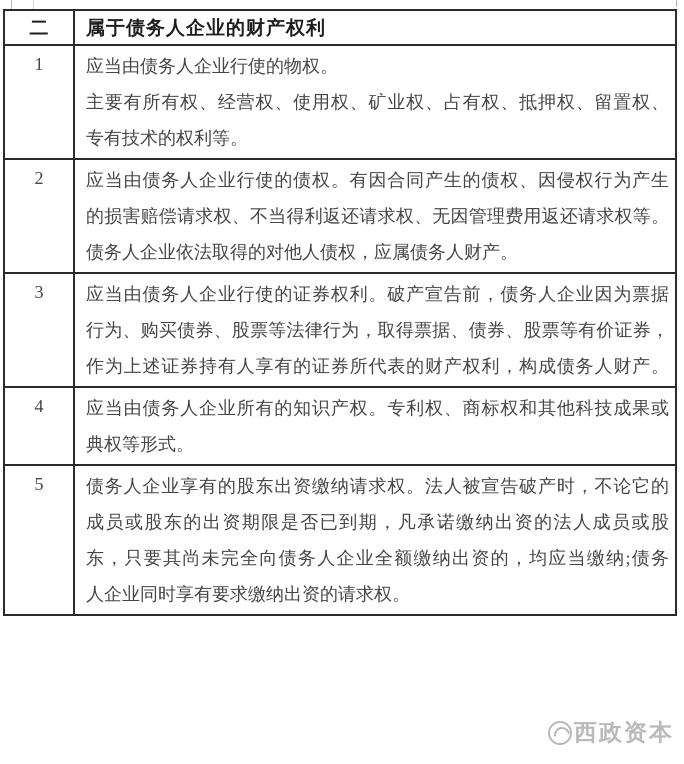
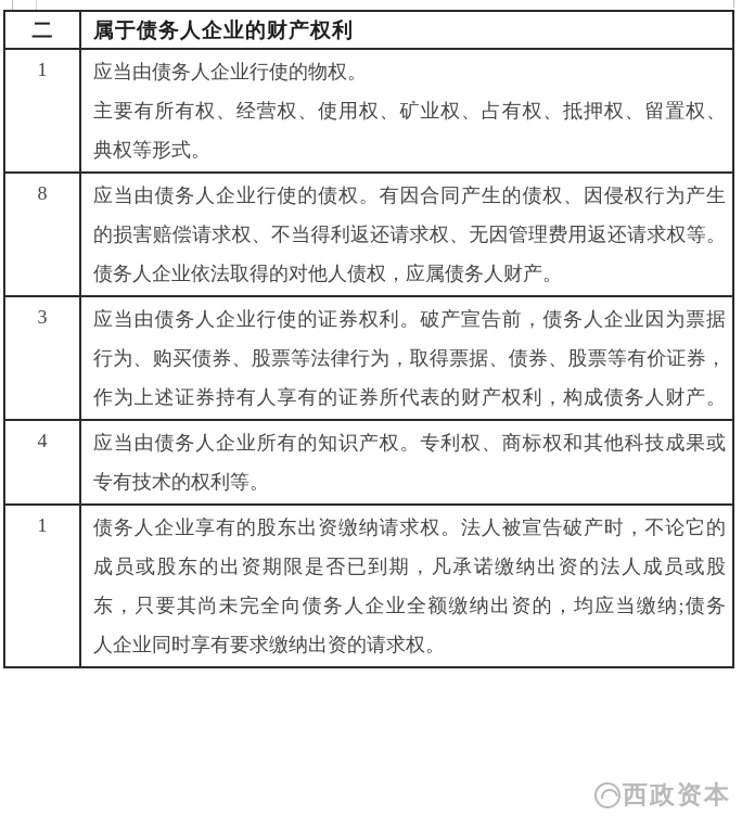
  二	属于债务人企业的财产权利
- 1	应当由债务人企业行使的物权。主要有所有权、经营权、使用权、矿业权、占有权、抵押权、留置权、专有技术的权利等。
+ 1	应当由债务人企业行使的物权。主要有所有权、经营权、使用权、矿业权、占有权、抵押权、留置权、典权等形式。
- 2	应当由债务人企业行使的债权。有因合同产生的债权、因侵权行为产生的损害赔偿请求权、不当得利返还请求权、无因管理费用返还请求权等。债务人企业依法取得的对他人债权，应属债务人财产。
+ 8	应当由债务人企业行使的债权。有因合同产生的债权、因侵权行为产生的损害赔偿请求权、不当得利返还请求权、无因管理费用返还请求权等。债务人企业依法取得的对他人债权，应属债务人财产。
  3	应当由债务人企业行使的证券权利。破产宣告前，债务人企业因为票据行为、购买债券、股票等法律行为，取得票据、债券、股票等有价证券，作为上述证券持有人享有的证券所代表的财产权利，构成债务人财产。
- 4	应当由债务人企业所有的知识产权。专利权、商标权和其他科技成果或典权等形式。
+ 4	应当由债务人企业所有的知识产权。专利权、商标权和其他科技成果或专有技术的权利等。
- 5	债务人企业享有的股东出资缴纳请求权。法人被宣告破产时，不论它的成员或股东的出资期限是否已到期，凡承诺缴纳出资的法人成员或股东，只要其尚未完全向债务人企业全额缴纳出资的，均应当缴纳;债务人企业同时享有要求缴纳出资的请求权。
+ 1	债务人企业享有的股东出资缴纳请求权。法人被宣告破产时，不论它的成员或股东的出资期限是否已到期，凡承诺缴纳出资的法人成员或股东，只要其尚未完全向债务人企业全额缴纳出资的，均应当缴纳;债务人企业同时享有要求缴纳出资的请求权。
  西政资本
